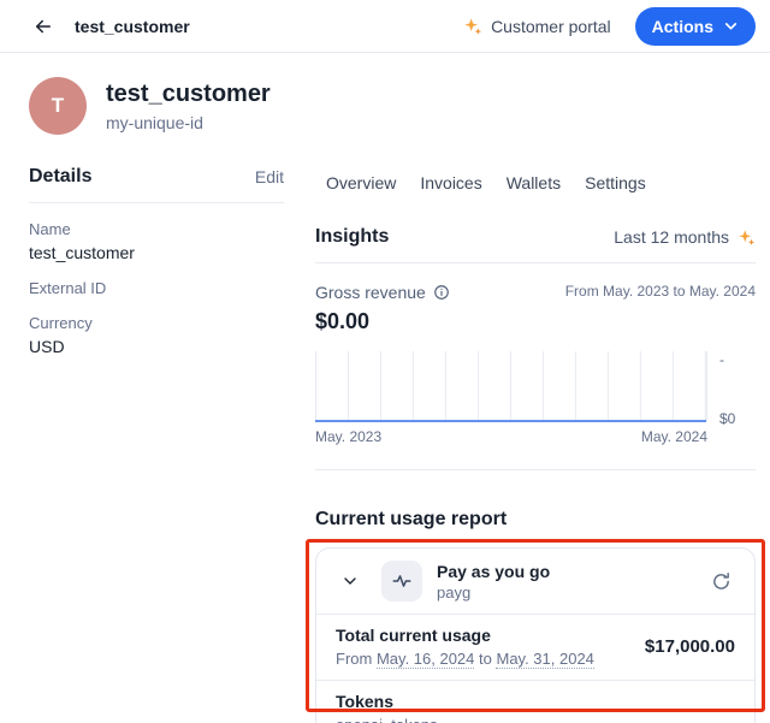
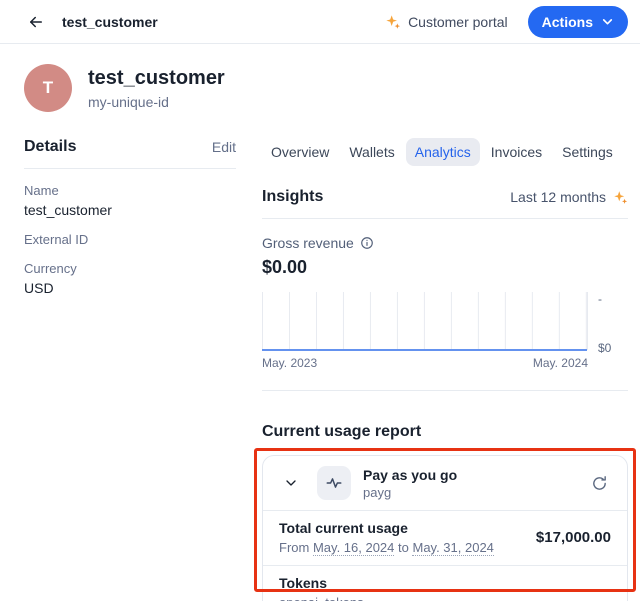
  test_customer
  Customer portal
  Actions
  T
  test_customer
  my-unique-id
  Details
  Edit
  Name
  test_customer
  External ID
  Currency
  USD
  Overview
- Invoices
+ Wallets
+ Analytics
- Wallets
+ Invoices
  Settings
  Insights
  Last 12 months
  Gross revenue
- From May. 2023 to May. 2024
  $0.00
  -
  $0
  May. 2023
  May. 2024
  Current usage report
  Pay as you go
  payg
  Total current usage
  From May. 16, 2024 to May. 31, 2024
  $17,000.00
  Tokens
